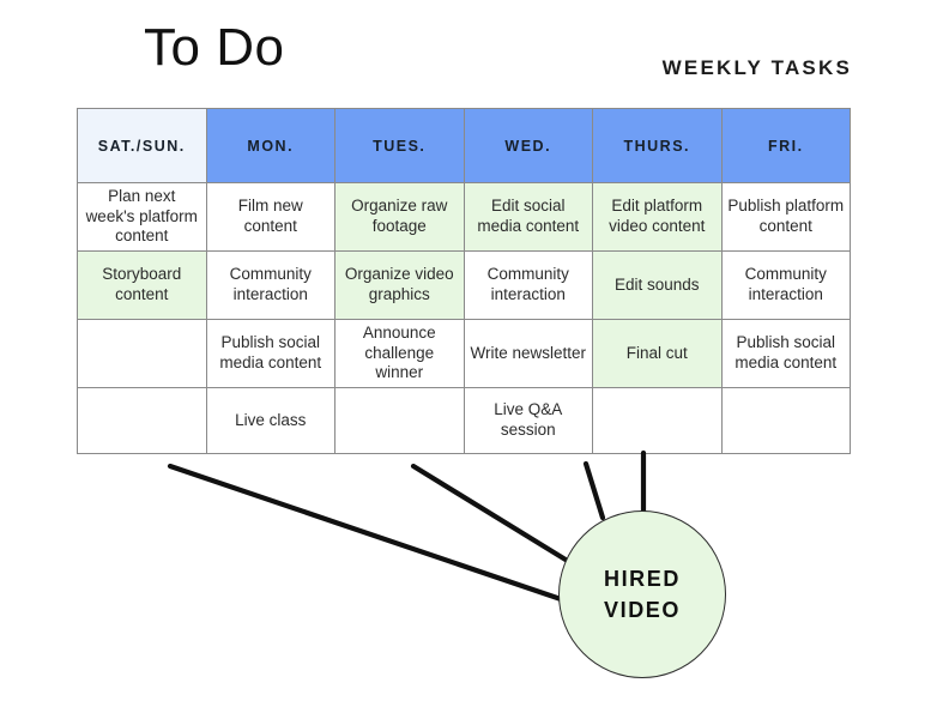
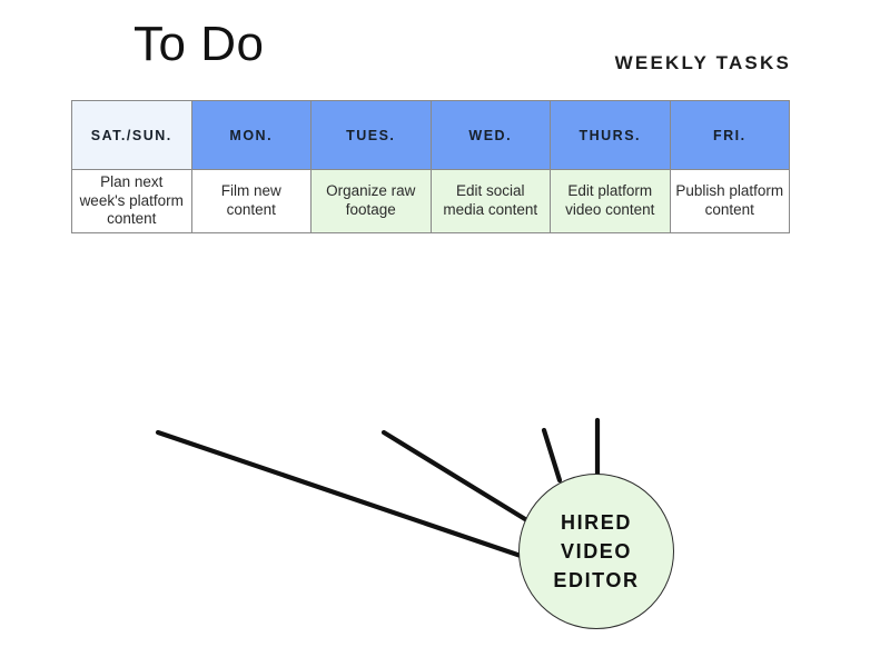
  To Do
  WEEKLY TASKS
  SAT./SUN.	MON.	TUES.	WED.	THURS.	FRI.
  Plan next week's platform content	Film new content	Organize raw footage	Edit social media content	Edit platform video content	Publish platform content
- Storyboard content	Community interaction	Organize video graphics	Community interaction	Edit sounds	Community interaction
- 	Publish social media content	Announce challenge winner	Write newsletter	Final cut	Publish social media content
- 	Live class		Live Q&A session
  HIRED
  VIDEO
+ EDITOR
